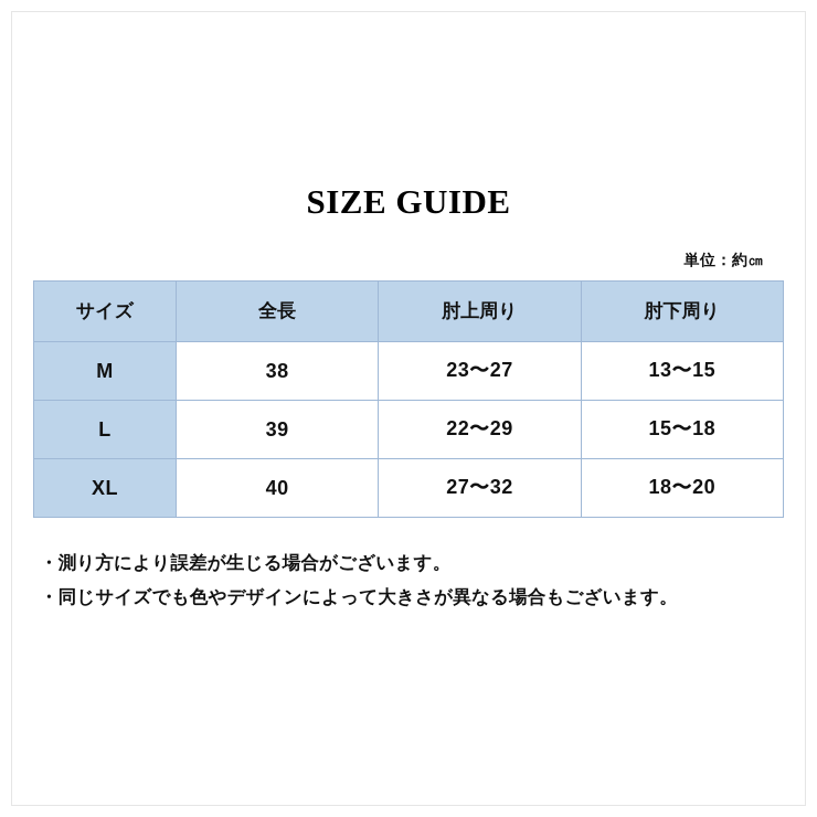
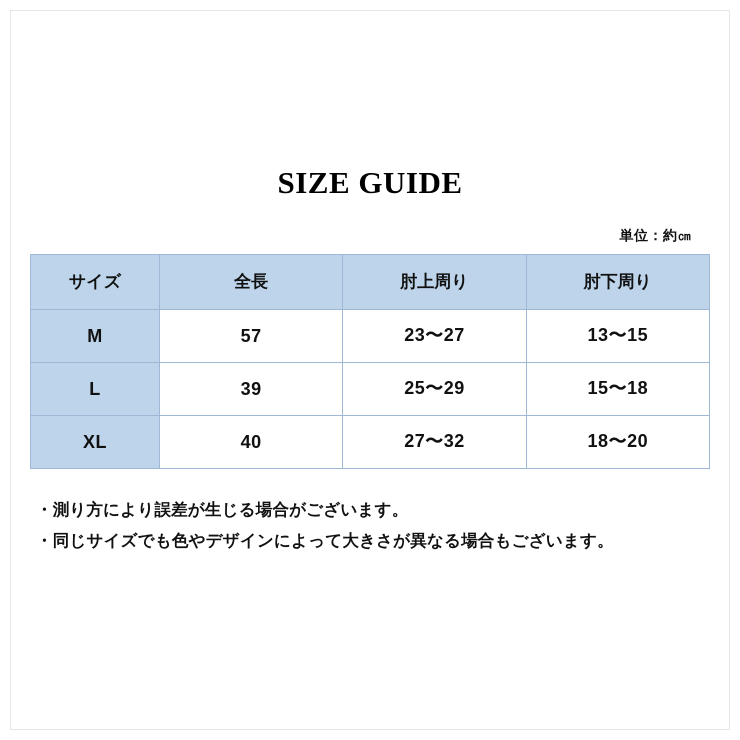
  SIZE GUIDE
  単位：約㎝
  サイズ	全長	肘上周り	肘下周り
- M	38	23〜27	13〜15
+ M	57	23〜27	13〜15
- L	39	22〜29	15〜18
+ L	39	25〜29	15〜18
  XL	40	27〜32	18〜20
  ・測り方により誤差が生じる場合がございます。
  ・同じサイズでも色やデザインによって大きさが異なる場合もございます。
